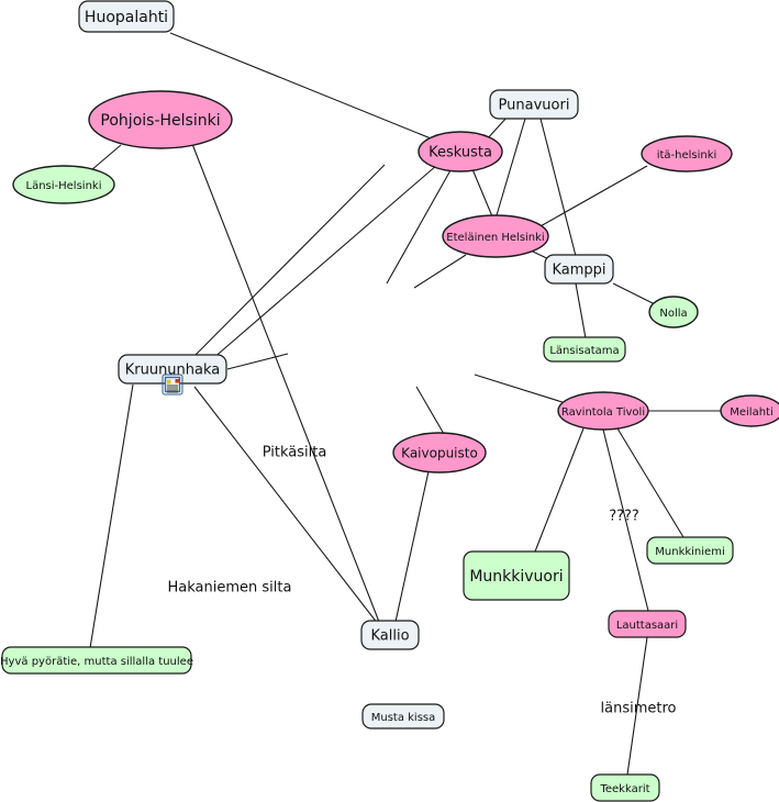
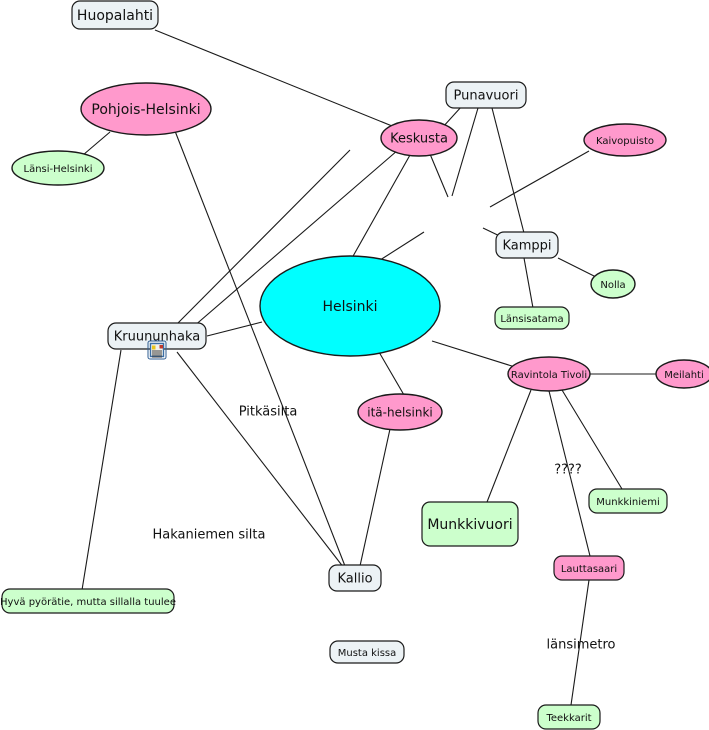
  Pitkäsilta
  Hakaniemen silta
  ????
  länsimetro
  Huopalahti
  Pohjois-Helsinki
  Länsi-Helsinki
  Punavuori
  Keskusta
- itä-helsinki
+ Kaivopuisto
- Eteläinen Helsinki
  Kamppi
  Nolla
  Länsisatama
+ Helsinki
  Kruununhaka
  Ravintola Tivoli
  Meilahti
- Kaivopuisto
+ itä-helsinki
  Munkkiniemi
  Munkkivuori
  Lauttasaari
  Kallio
  Hyvä pyörätie, mutta sillalla tuulee
  Musta kissa
  Teekkarit
